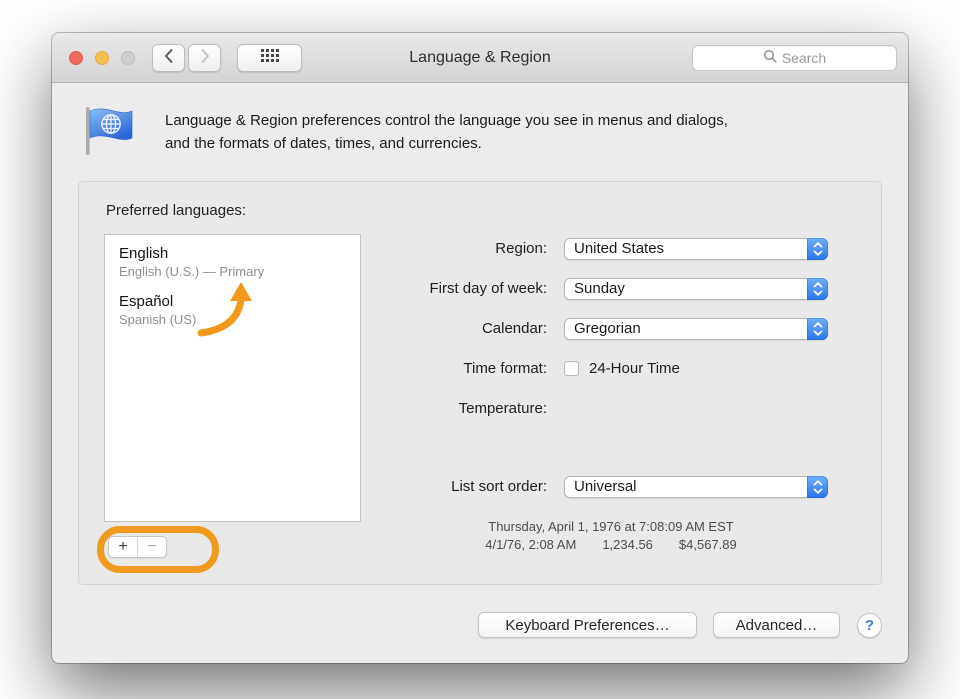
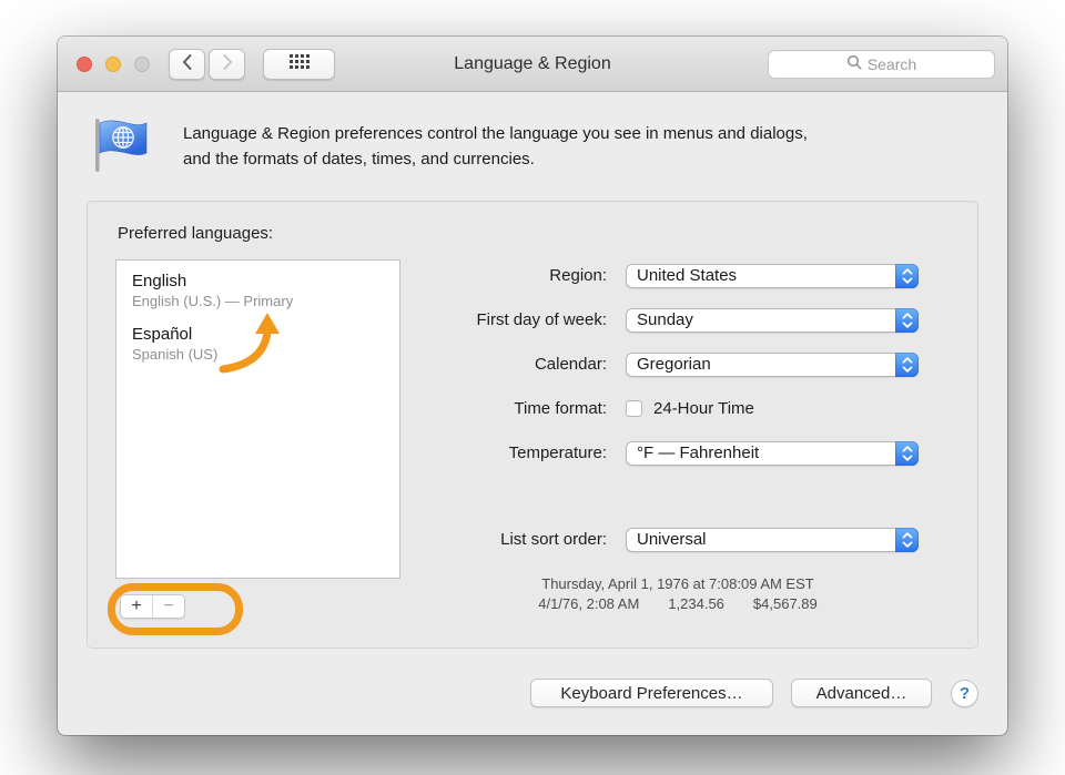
  Language & Region
  Search
  Language & Region preferences control the language you see in menus and dialogs,
  and the formats of dates, times, and currencies.
  Preferred languages:
  English
  English (U.S.) — Primary
  Español
  Spanish (US)
  +
  −
  Region:
  United States
  First day of week:
  Sunday
  Calendar:
  Gregorian
  Time format:
  24-Hour Time
  Temperature:
+ °F — Fahrenheit
  List sort order:
  Universal
  Thursday, April 1, 1976 at 7:08:09 AM EST
  4/1/76, 2:08 AM
  1,234.56
  $4,567.89
  Keyboard Preferences…
  Advanced…
  ?
